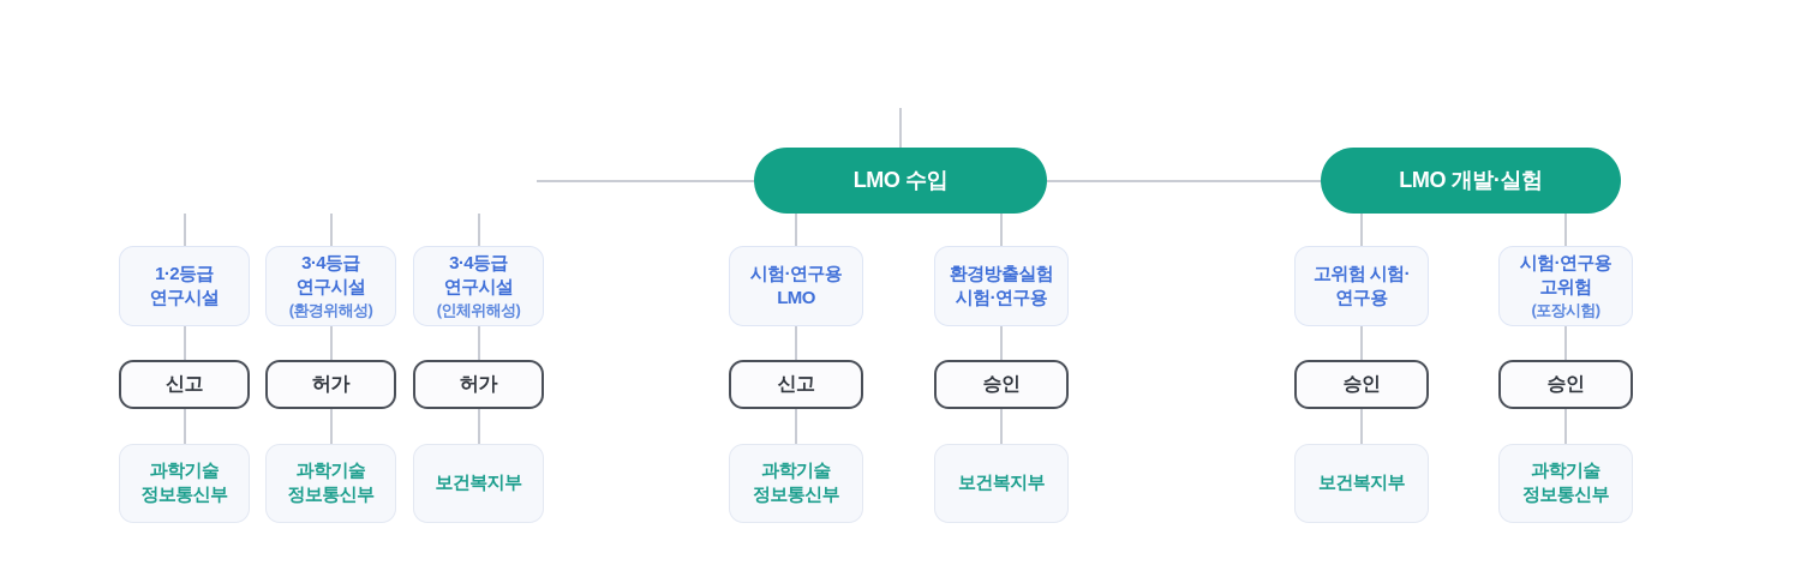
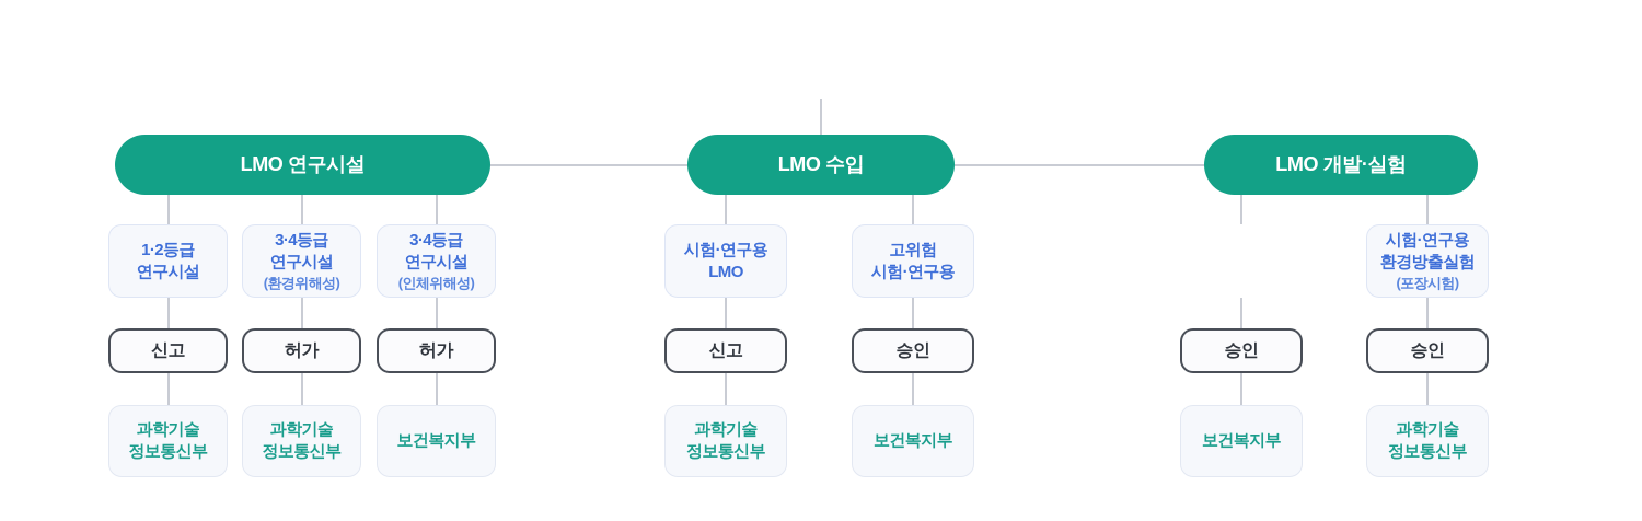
+ LMO 연구시설
  1·2등급
  연구시설
  신고
  과학기술
  정보통신부
  3·4등급
  연구시설
  (환경위해성)
  허가
  과학기술
  정보통신부
  3·4등급
  연구시설
  (인체위해성)
  허가
  보건복지부
  LMO 수입
  시험·연구용
  LMO
  신고
  과학기술
  정보통신부
- 환경방출실험
+ 고위험
  시험·연구용
  승인
  보건복지부
  LMO 개발·실험
- 고위험 시험·
- 연구용
  승인
  보건복지부
  시험·연구용
- 고위험
+ 환경방출실험
  (포장시험)
  승인
  과학기술
  정보통신부
